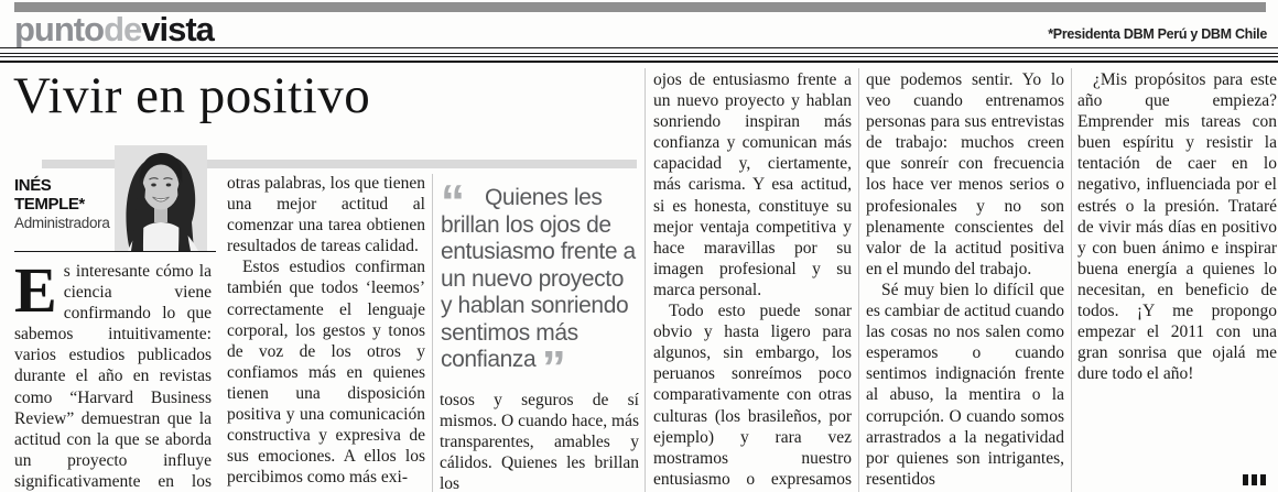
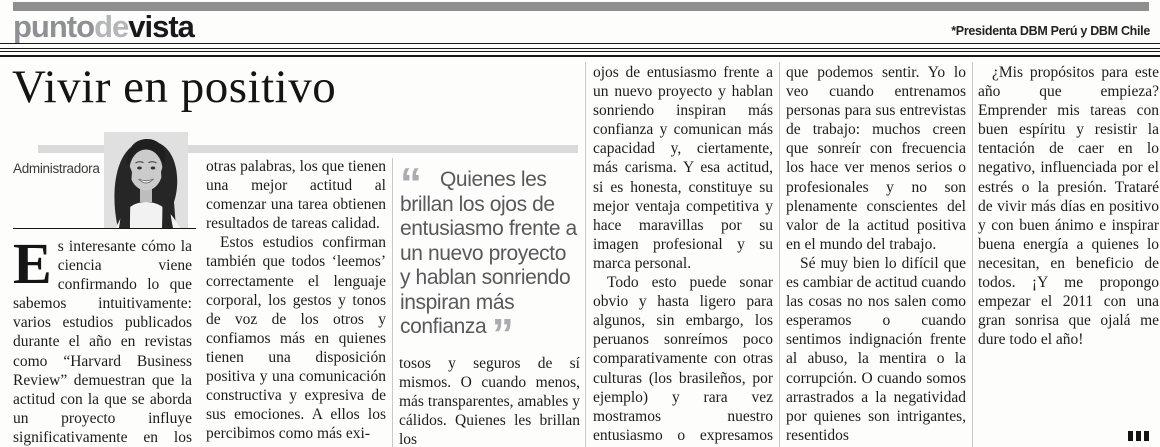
  puntodevista
  *Presidenta DBM Perú y DBM Chile
  Vivir en positivo
- INÉS TEMPLE*
  Administradora
  E
  s interesante cómo la ciencia viene confirmando lo que sabemos intuitivamente: varios estudios publicados durante el año en revistas como “Harvard Business Review” demuestran que la actitud con la que se aborda un proyecto influye significativamente en los
  otras palabras, los que tienen una mejor actitud al comenzar una tarea obtienen resultados de tareas calidad.
  Estos estudios confirman también que todos ‘leemos’ correctamente el lenguaje corporal, los gestos y tonos de voz de los otros y confiamos más en quienes tienen una disposición positiva y una comunicación constructiva y expresiva de sus emociones. A ellos los percibimos como más exi-
  “
- Quienes les brillan los ojos de entusiasmo frente a un nuevo proyecto y hablan sonriendo sentimos más confianza ”
+ Quienes les brillan los ojos de entusiasmo frente a un nuevo proyecto y hablan sonriendo inspiran más confianza ”
- tosos y seguros de sí mismos. O cuando hace, más transparentes, amables y cálidos. Quienes les brillan los
+ tosos y seguros de sí mismos. O cuando menos, más transparentes, amables y cálidos. Quienes les brillan los
  ojos de entusiasmo frente a un nuevo proyecto y hablan sonriendo inspiran más confianza y comunican más capacidad y, ciertamente, más carisma. Y esa actitud, si es honesta, constituye su mejor ventaja competitiva y hace maravillas por su imagen profesional y su marca personal.
  Todo esto puede sonar obvio y hasta ligero para algunos, sin embargo, los peruanos sonreímos poco comparativamente con otras culturas (los brasileños, por ejemplo) y rara vez mostramos nuestro entusiasmo o expresamos
  que podemos sentir. Yo lo veo cuando entrenamos personas para sus entrevistas de trabajo: muchos creen que sonreír con frecuencia los hace ver menos serios o profesionales y no son plenamente conscientes del valor de la actitud positiva en el mundo del trabajo.
  Sé muy bien lo difícil que es cambiar de actitud cuando las cosas no nos salen como esperamos o cuando sentimos indignación frente al abuso, la mentira o la corrupción. O cuando somos arrastrados a la negatividad por quienes son intrigantes, resentidos
  ¿Mis propósitos para este año que empieza? Emprender mis tareas con buen espíritu y resistir la tentación de caer en lo negativo, influenciada por el estrés o la presión. Trataré de vivir más días en positivo y con buen ánimo e inspirar buena energía a quienes lo necesitan, en beneficio de todos. ¡Y me propongo empezar el 2011 con una gran sonrisa que ojalá me dure todo el año!
